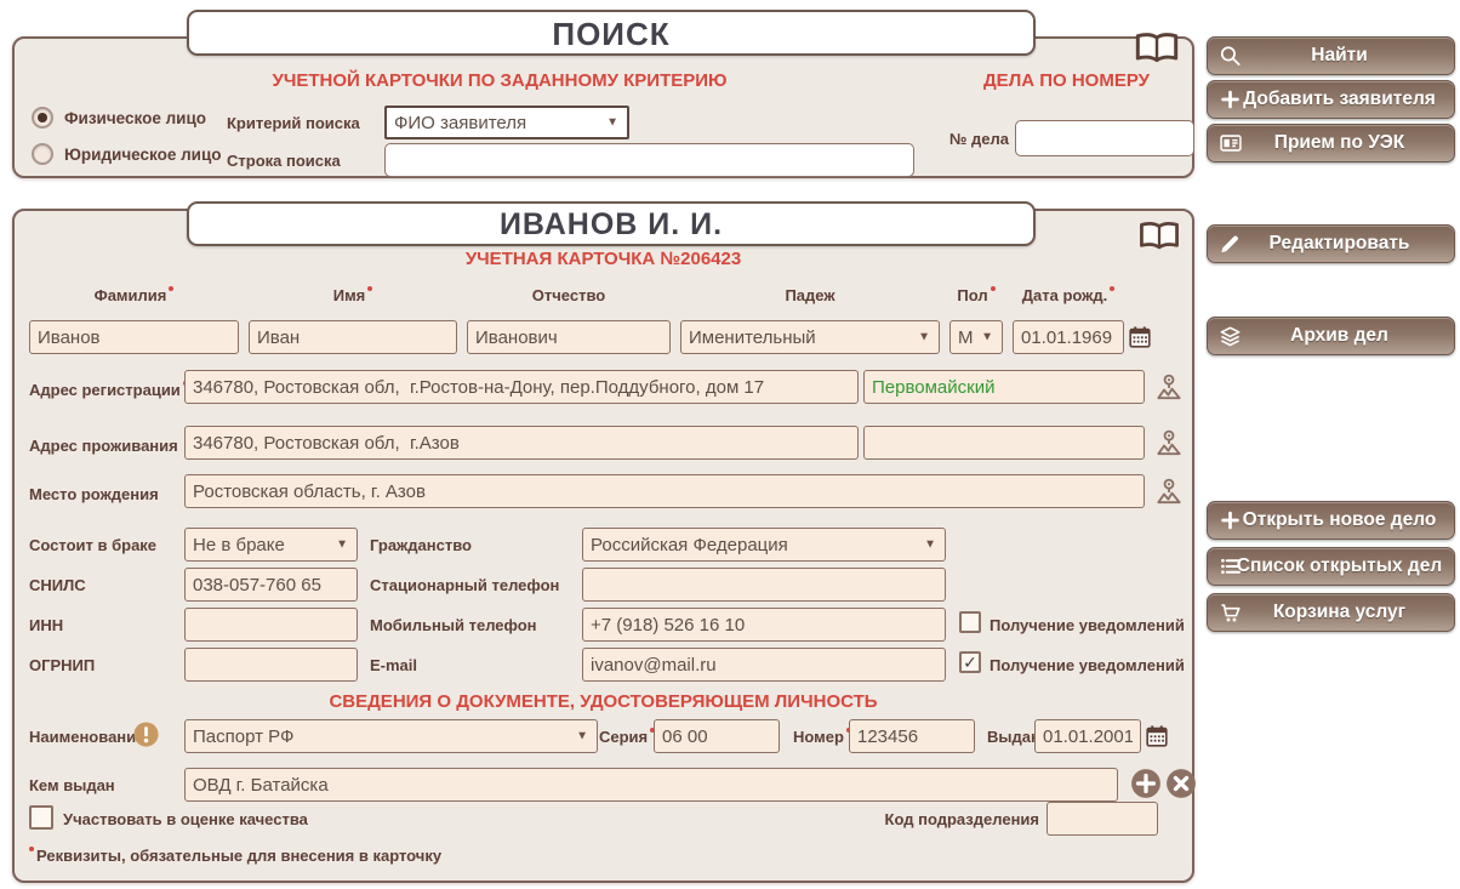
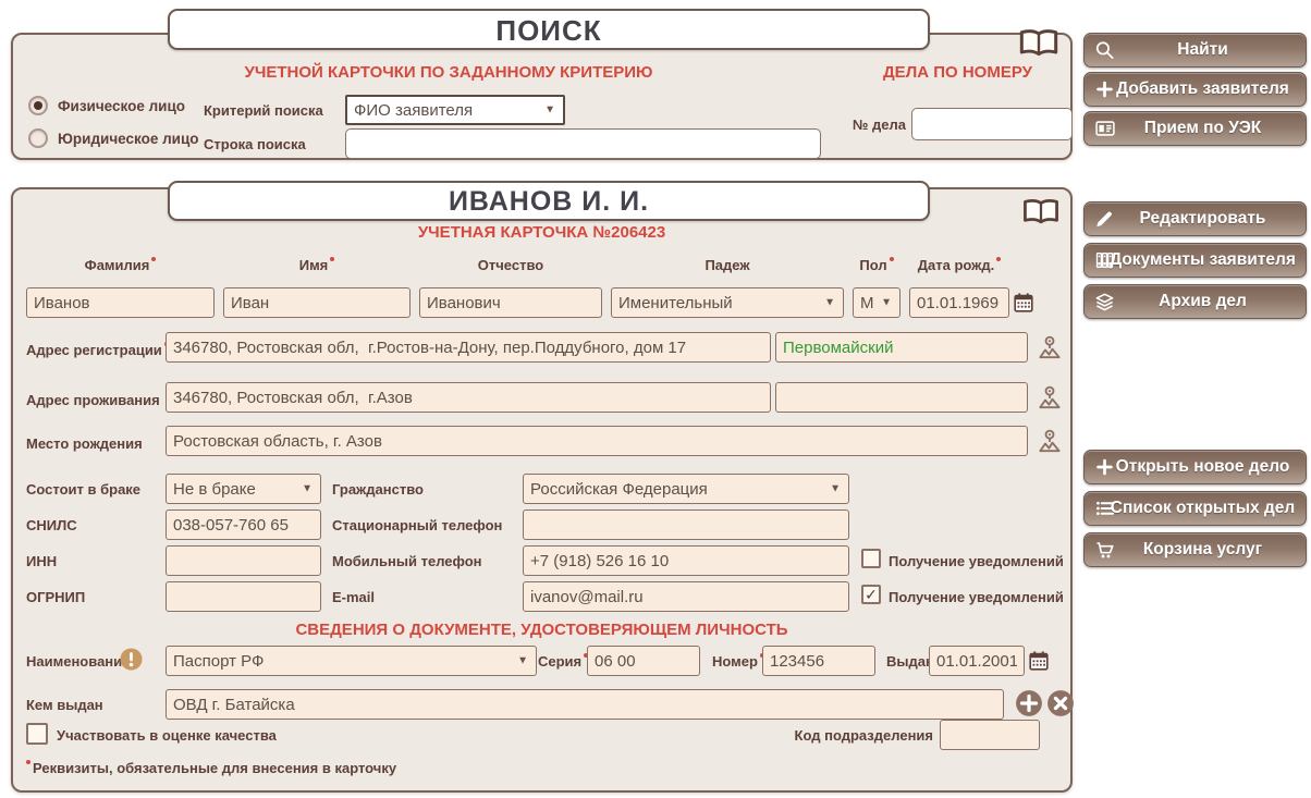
  ПОИСК
  УЧЕТНОЙ КАРТОЧКИ ПО ЗАДАННОМУ КРИТЕРИЮ
  ДЕЛА ПО НОМЕРУ
  Физическое лицо
  Юридическое лицо
  Критерий поиска
  ФИО заявителя
  Строка поиска
  № дела
  ИВАНОВ И. И.
  УЧЕТНАЯ КАРТОЧКА №206423
  Фамилия
  Имя
  Отчество
  Падеж
  Пол
  Дата рожд.
  Иванов
  Иван
  Иванович
  Именительный
  М
  01.01.1969
  Адрес регистрации
  346780, Ростовская обл, г.Ростов-на-Дону, пер.Поддубного, дом 17
  Первомайский
  Адрес проживания
  346780, Ростовская обл, г.Азов
  Место рождения
  Ростовская область, г. Азов
  Состоит в браке
  Не в браке
  Гражданство
  Российская Федерация
  СНИЛС
  038-057-760 65
  Стационарный телефон
  ИНН
  Мобильный телефон
  +7 (918) 526 16 10
  Получение уведомлений
  ОГРНИП
  E-mail
  ivanov@mail.ru
  ✓
  Получение уведомлений
  СВЕДЕНИЯ О ДОКУМЕНТЕ, УДОСТОВЕРЯЮЩЕМ ЛИЧНОСТЬ
  Наименовани
  Паспорт РФ
  Серия
  06 00
  Номер
  123456
  Выда
  01.01.2001
  Кем выдан
  ОВД г. Батайска
  Участвовать в оценке качества
  Код подразделения
  Реквизиты, обязательные для внесения в карточку
  Найти
  Добавить заявителя
  Прием по УЭК
  Редактировать
+ Документы заявителя
  Архив дел
  Открыть новое дело
  Список открытых дел
  Корзина услуг
